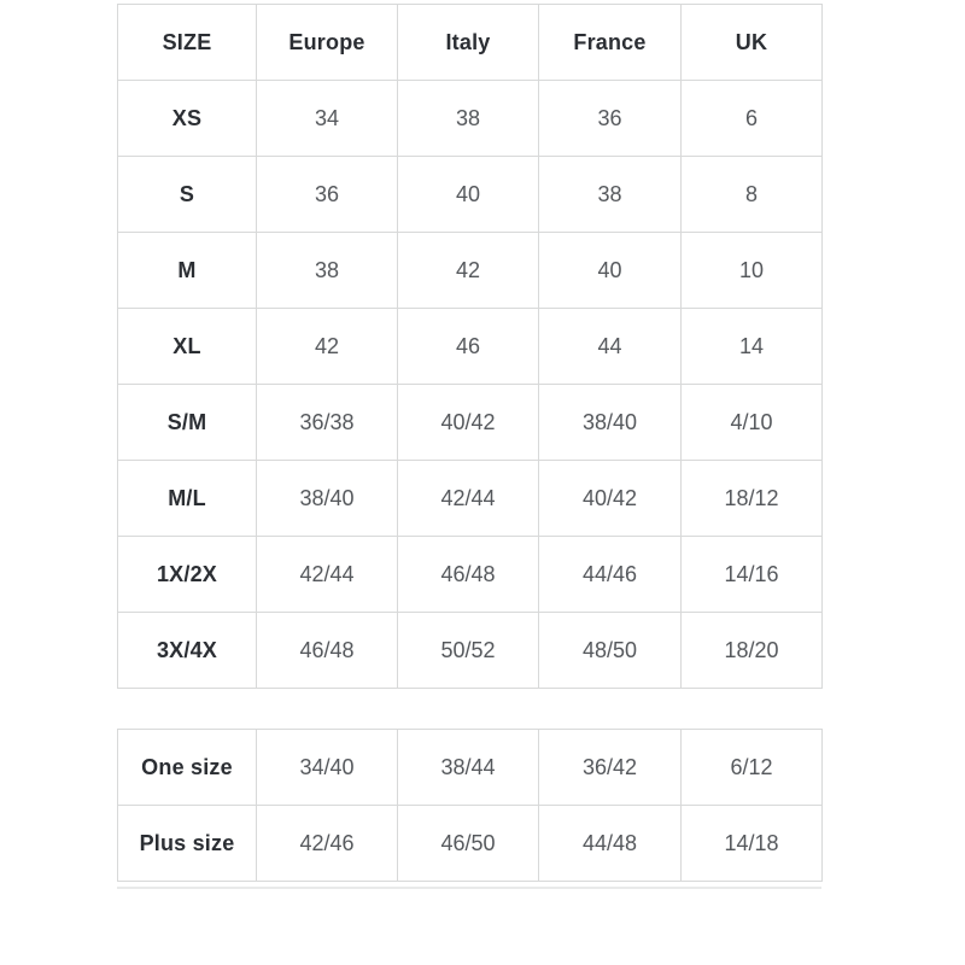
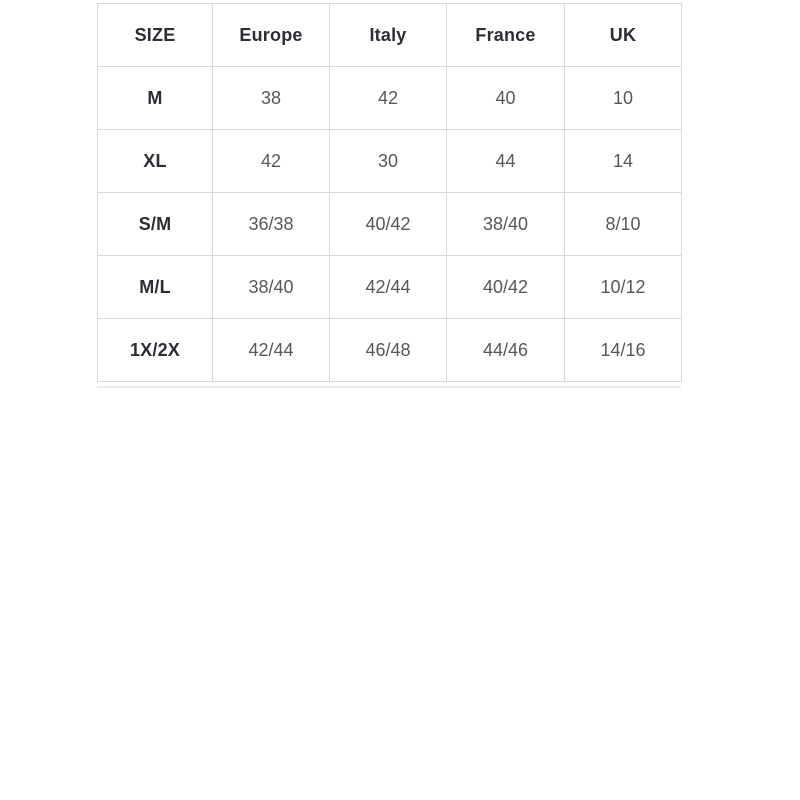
  SIZE	Europe	Italy	France	UK
- XS	34	38	36	6
- S	36	40	38	8
  M	38	42	40	10
- XL	42	46	44	14
+ XL	42	30	44	14
- S/M	36/38	40/42	38/40	4/10
+ S/M	36/38	40/42	38/40	8/10
- M/L	38/40	42/44	40/42	18/12
+ M/L	38/40	42/44	40/42	10/12
  1X/2X	42/44	46/48	44/46	14/16
- 3X/4X	46/48	50/52	48/50	18/20
- One size	34/40	38/44	36/42	6/12
- Plus size	42/46	46/50	44/48	14/18
